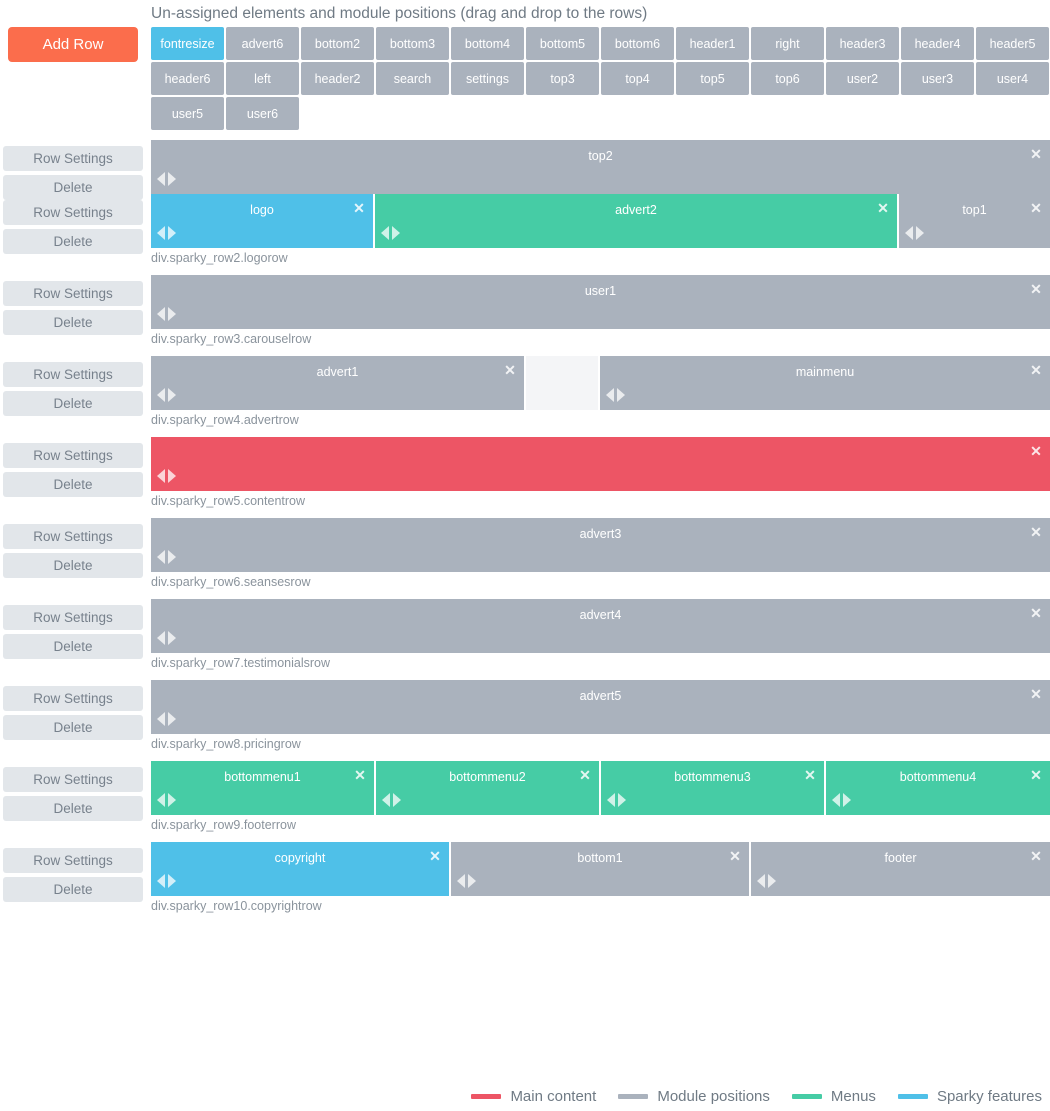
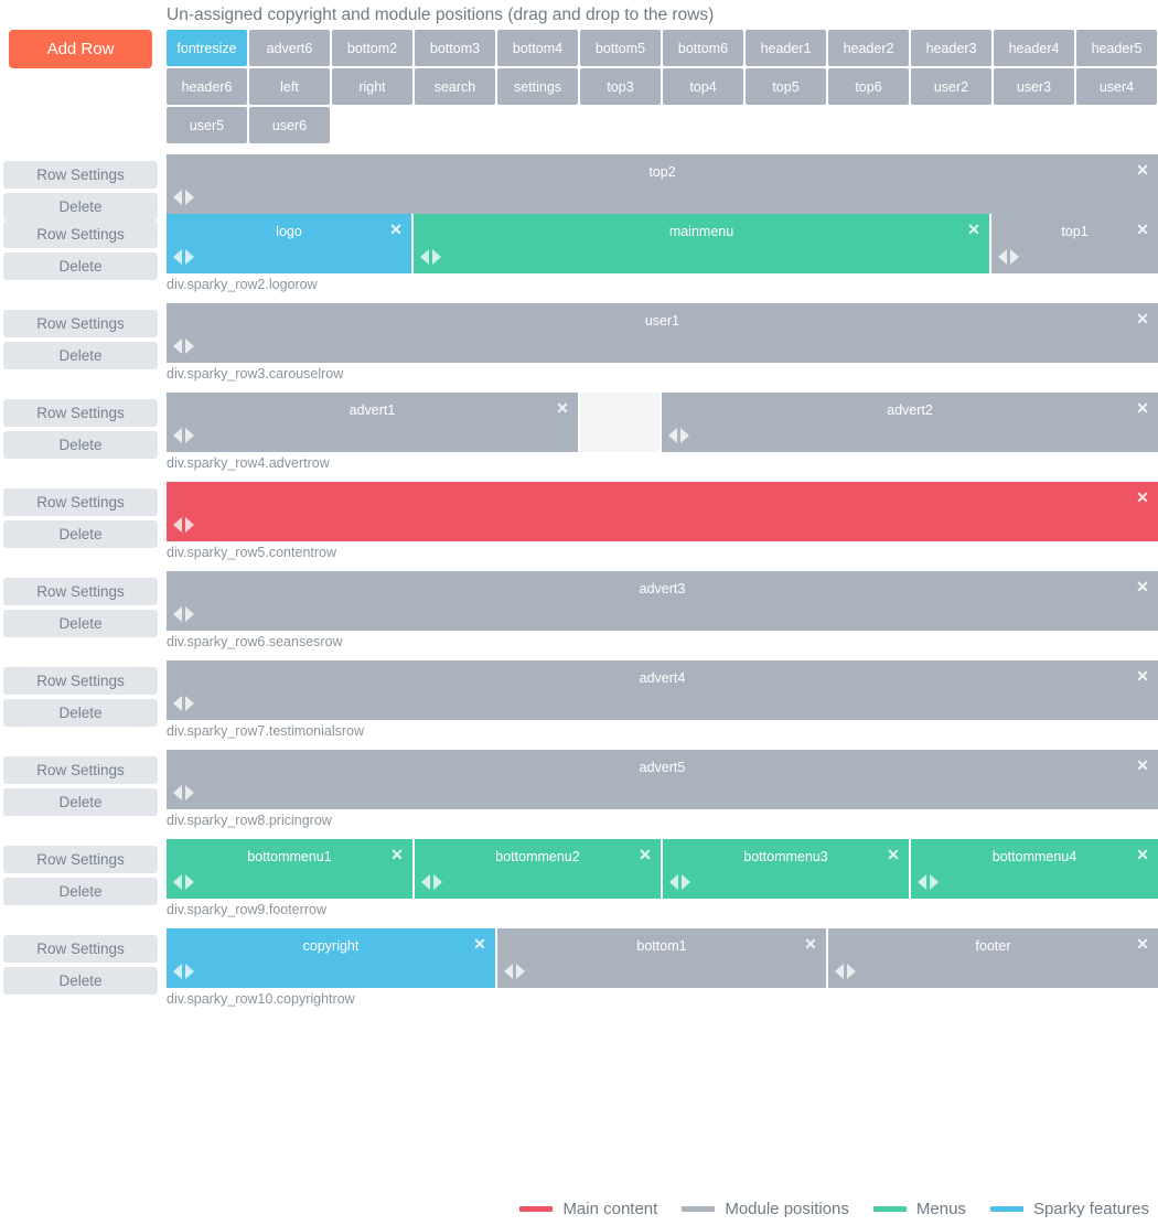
- Un-assigned elements and module positions (drag and drop to the rows)
+ Un-assigned copyright and module positions (drag and drop to the rows)
  Add Row
  fontresize
  advert6
  bottom2
  bottom3
  bottom4
  bottom5
  bottom6
  header1
- right
+ header2
  header3
  header4
  header5
  header6
  left
- header2
+ right
  search
  settings
  top3
  top4
  top5
  top6
  user2
  user3
  user4
  user5
  user6
  Row Settings
  Delete
  top2
  ✕
  Row Settings
  Delete
  logo
  ✕
- advert2
+ mainmenu
  ✕
  top1
  ✕
  div.sparky_row2.logorow
  Row Settings
  Delete
  user1
  ✕
  div.sparky_row3.carouselrow
  Row Settings
  Delete
  advert1
  ✕
- mainmenu
+ advert2
  ✕
  div.sparky_row4.advertrow
  Row Settings
  Delete
  ✕
  div.sparky_row5.contentrow
  Row Settings
  Delete
  advert3
  ✕
  div.sparky_row6.seansesrow
  Row Settings
  Delete
  advert4
  ✕
  div.sparky_row7.testimonialsrow
  Row Settings
  Delete
  advert5
  ✕
  div.sparky_row8.pricingrow
  Row Settings
  Delete
  bottommenu1
  ✕
  bottommenu2
  ✕
  bottommenu3
  ✕
  bottommenu4
  ✕
  div.sparky_row9.footerrow
  Row Settings
  Delete
  copyright
  ✕
  bottom1
  ✕
  footer
  ✕
  div.sparky_row10.copyrightrow
  Main content
  Module positions
  Menus
  Sparky features
